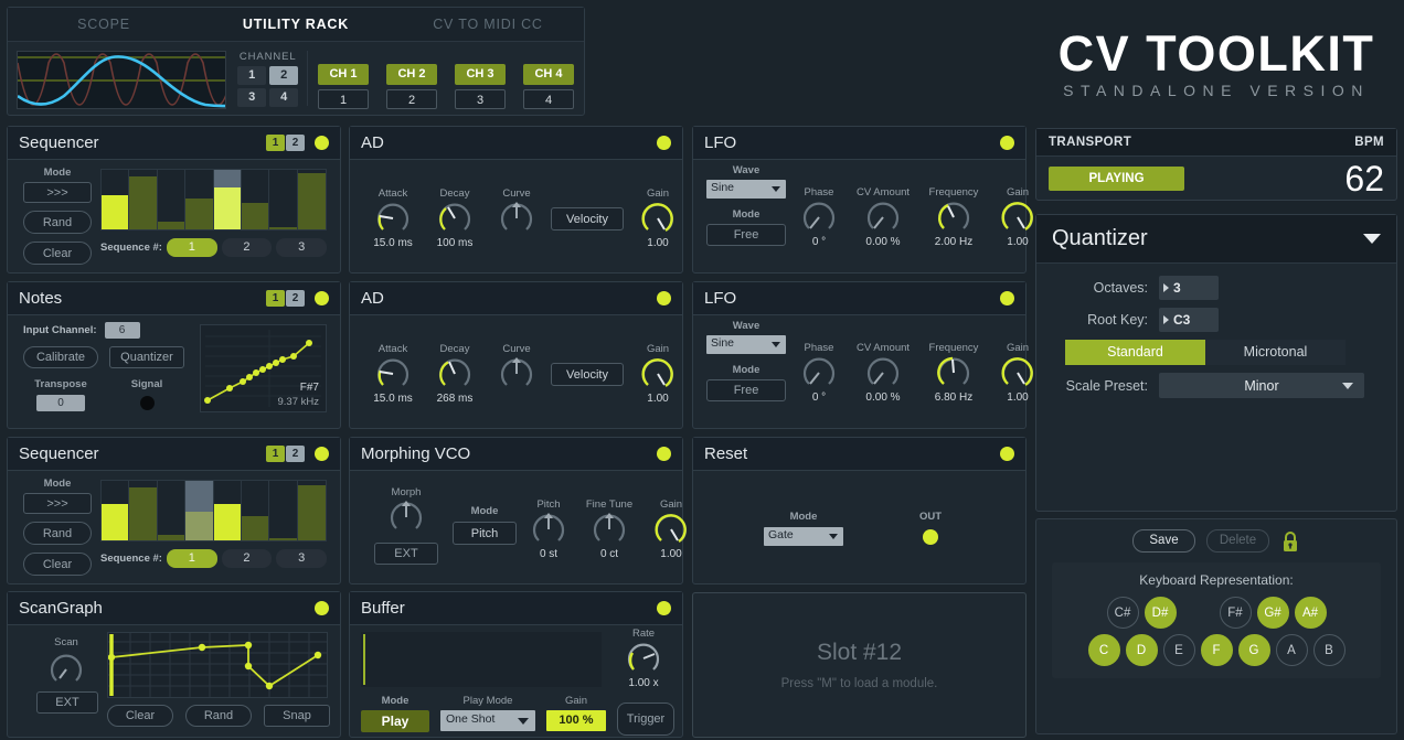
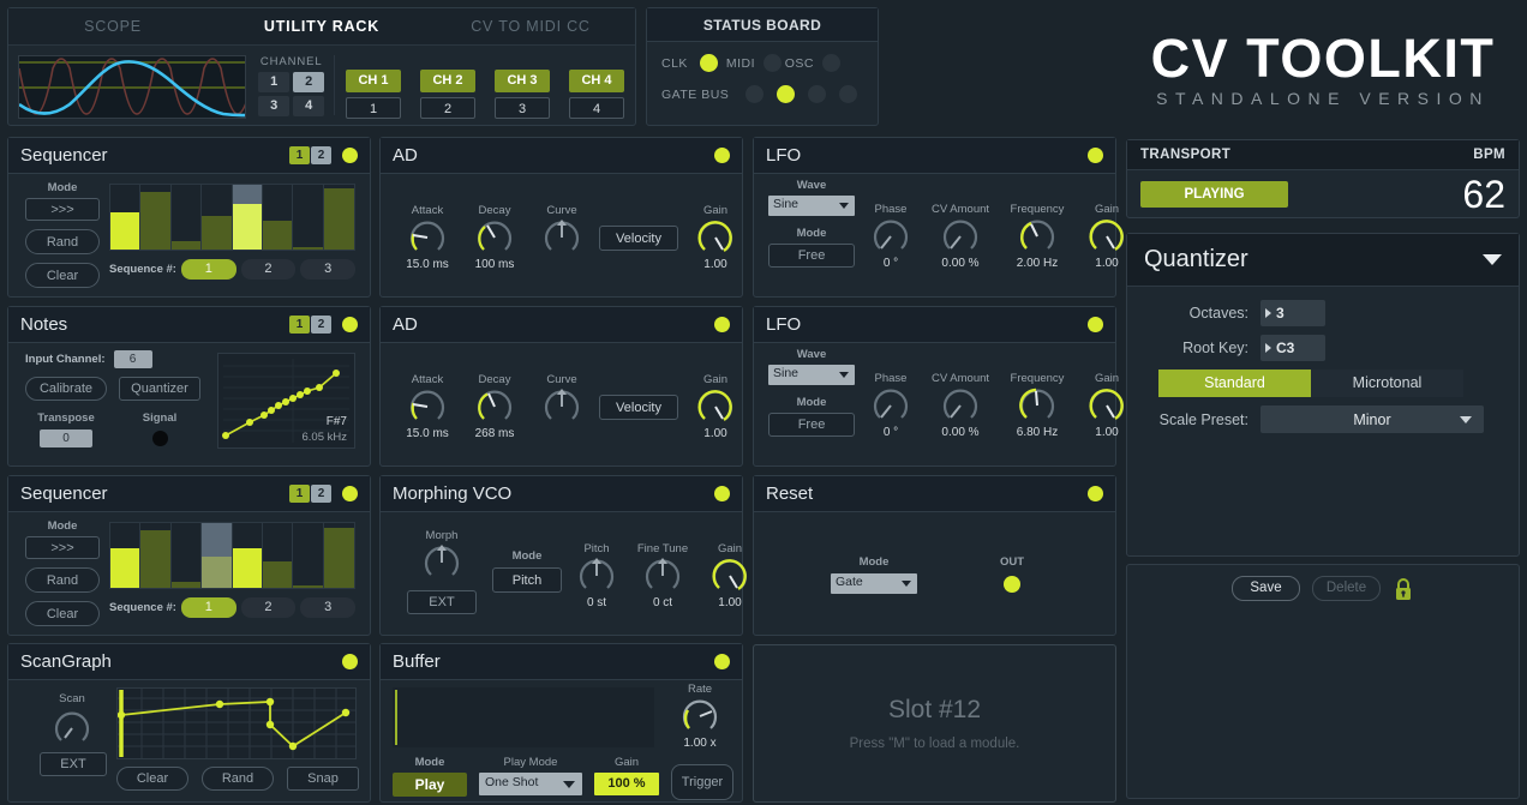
  SCOPE
  UTILITY RACK
  CV TO MIDI CC
  CHANNEL
  1
  2
  3
  4
  CH 1
  1
  CH 2
  2
  CH 3
  3
  CH 4
  4
+ STATUS BOARD
+ CLK
+ MIDI
+ OSC
+ GATE BUS
  Sequencer
  1
  2
  Mode
  >>>
  Rand
  Clear
  Sequence #:
  1
  2
  3
  Notes
  1
  2
  Input Channel:
  6
  Calibrate
  Quantizer
  Transpose
  0
  Signal
  F#7
- 9.37 kHz
+ 6.05 kHz
  Sequencer
  1
  2
  Mode
  >>>
  Rand
  Clear
  Sequence #:
  1
  2
  3
  ScanGraph
  Scan
  EXT
  Clear
  Rand
  Snap
  AD
  Attack
  15.0 ms
  Decay
  100 ms
  Curve
  Velocity
  Gain
  1.00
  AD
  Attack
  15.0 ms
  Decay
  268 ms
  Curve
  Velocity
  Gain
  1.00
  Morphing VCO
  Morph
  EXT
  Mode
  Pitch
  Pitch
  0 st
  Fine Tune
  0 ct
  Gain
  1.00
  Buffer
  Rate
  1.00 x
  Mode
  Play
  Play Mode
  One Shot
  Gain
  100 %
  Trigger
  LFO
  Wave
  Sine
  Mode
  Free
  Phase
  0 °
  CV Amount
  0.00 %
  Frequency
  2.00 Hz
  Gain
  1.00
  LFO
  Wave
  Sine
  Mode
  Free
  Phase
  0 °
  CV Amount
  0.00 %
  Frequency
  6.80 Hz
  Gain
  1.00
  Reset
  Mode
  Gate
  OUT
  Slot #12
  Press "M" to load a module.
  CV TOOLKIT
  STANDALONE VERSION
  TRANSPORT
  BPM
  PLAYING
  62
  Quantizer
  Octaves:
  3
  Root Key:
  C3
  Standard
  Microtonal
  Scale Preset:
  Minor
  Save
  Delete
- Keyboard Representation:
- C#
- D#
- F#
- G#
- A#
- C
- D
- E
- F
- G
- A
- B
